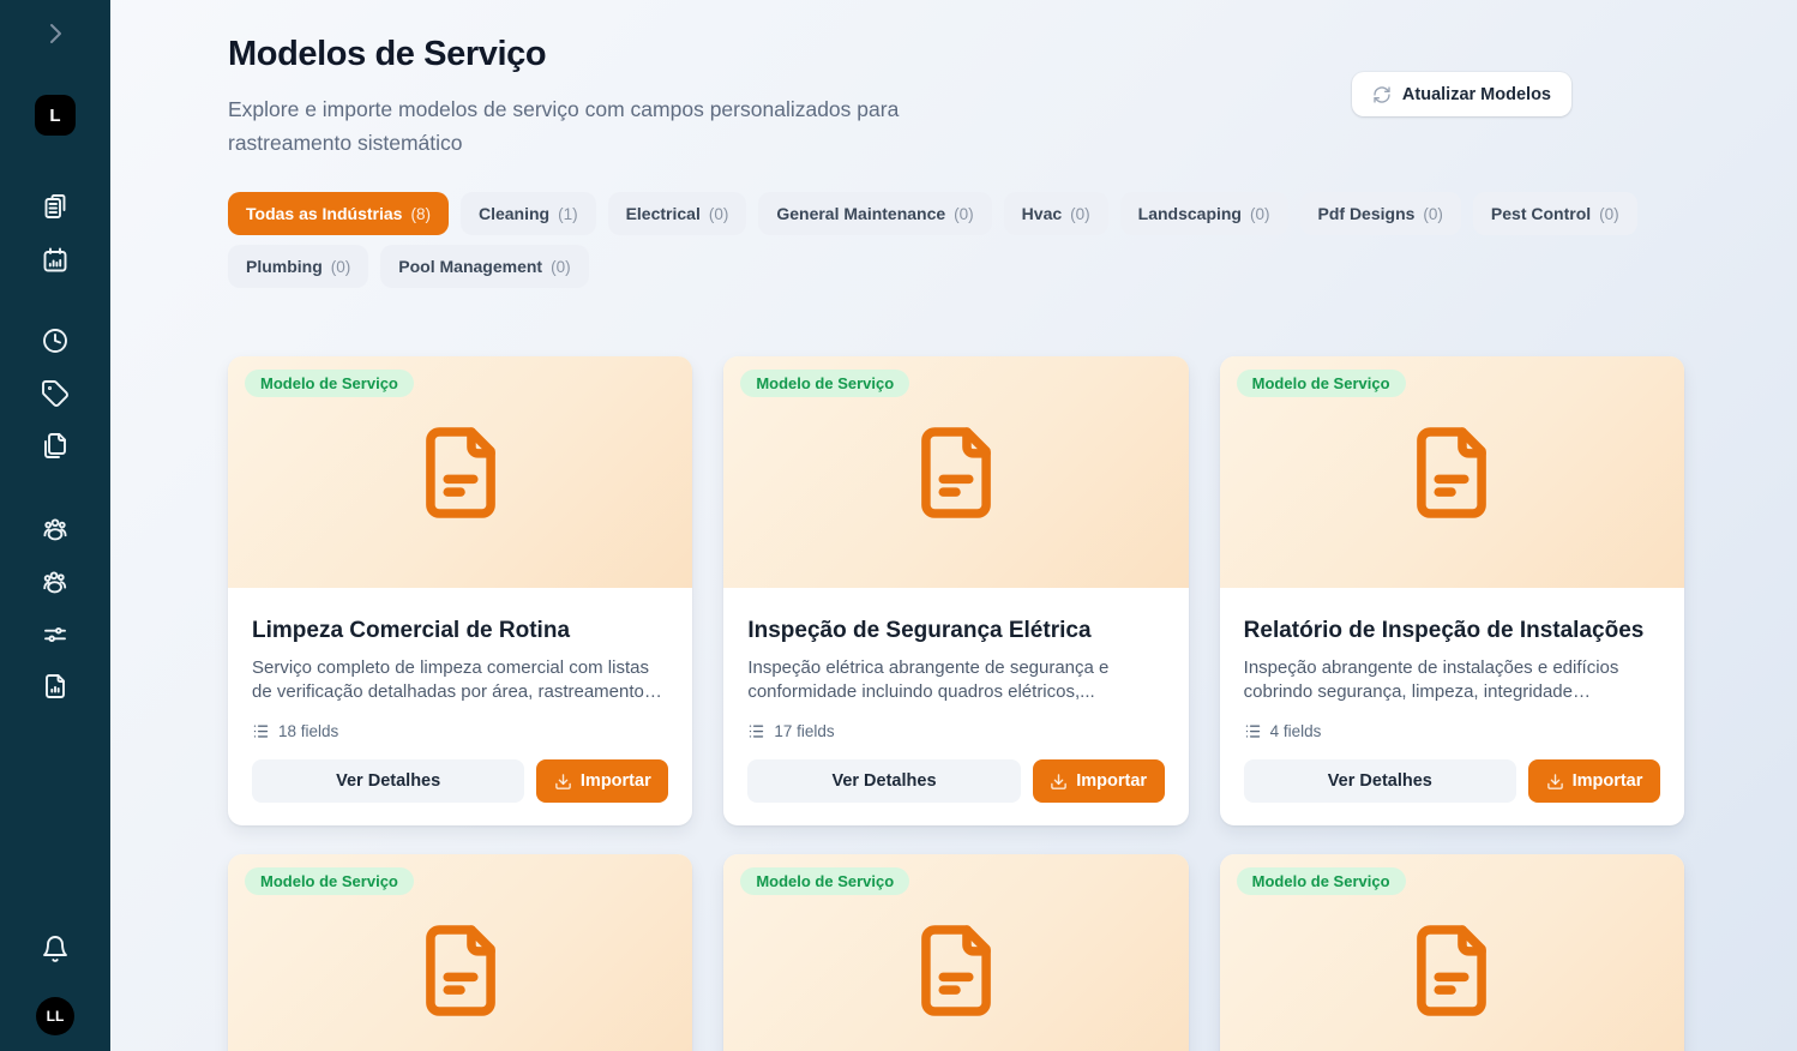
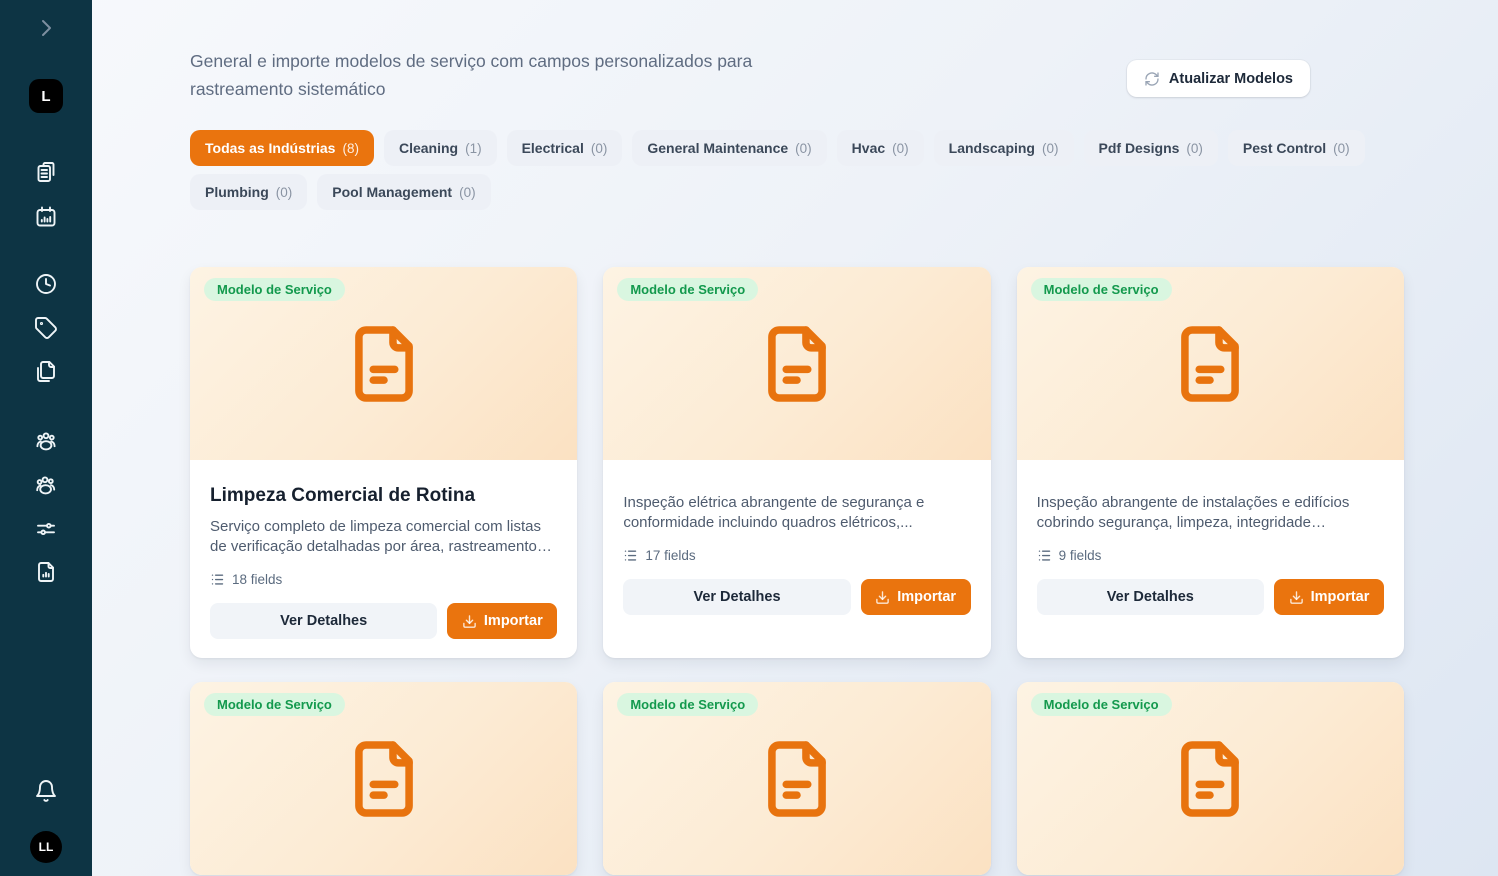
  L
  LL
- Modelos de Serviço
- Explore e importe modelos de serviço com campos personalizados para rastreamento sistemático
+ General e importe modelos de serviço com campos personalizados para rastreamento sistemático
  Atualizar Modelos
  Todas as Indústrias
  (8)
  Cleaning
  (1)
  Electrical
  (0)
  General Maintenance
  (0)
  Hvac
  (0)
  Landscaping
  (0)
  Pdf Designs
  (0)
  Pest Control
  (0)
  Plumbing
  (0)
  Pool Management
  (0)
  Modelo de Serviço
  Limpeza Comercial de Rotina
  Serviço completo de limpeza comercial com listas de verificação detalhadas por área, rastreamento
  18 fields
  Ver Detalhes
  Importar
  Modelo de Serviço
- Inspeção de Segurança Elétrica
  Inspeção elétrica abrangente de segurança e conformidade incluindo quadros elétricos,...
  17 fields
  Ver Detalhes
  Importar
  Modelo de Serviço
- Relatório de Inspeção de Instalações
  Inspeção abrangente de instalações e edifícios cobrindo segurança, limpeza, integridade
- 4 fields
+ 9 fields
  Ver Detalhes
  Importar
  Modelo de Serviço
  Modelo de Serviço
  Modelo de Serviço
